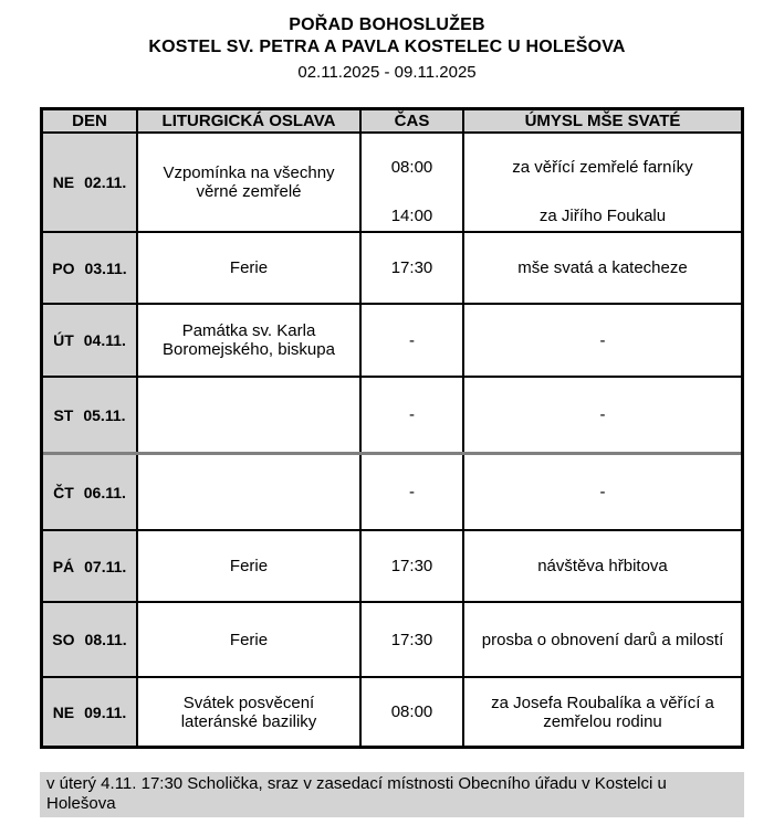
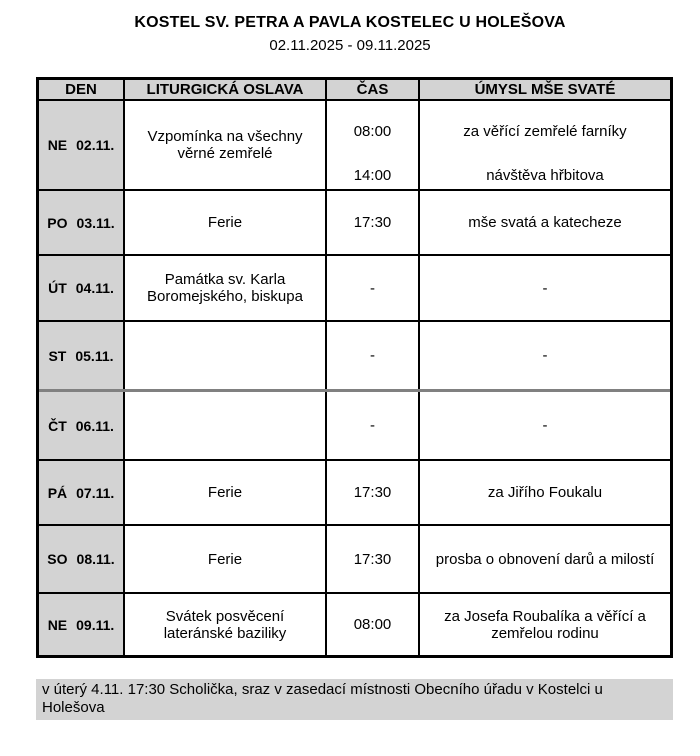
- POŘAD BOHOSLUŽEB
  KOSTEL SV. PETRA A PAVLA KOSTELEC U HOLEŠOVA
  02.11.2025 - 09.11.2025
  DEN
  LITURGICKÁ OSLAVA
  ČAS
  ÚMYSL MŠE SVATÉ
  NE
  02.11.
  Vzpomínka na všechny věrné zemřelé
  08:00
  14:00
  za věřící zemřelé farníky
- za Jiřího Foukalu
+ návštěva hřbitova
  PO
  03.11.
  Ferie
  17:30
  mše svatá a katecheze
  ÚT
  04.11.
  Památka sv. Karla Boromejského, biskupa
  -
  -
  ST
  05.11.
  -
  -
  ČT
  06.11.
  -
  -
  PÁ
  07.11.
  Ferie
  17:30
- návštěva hřbitova
+ za Jiřího Foukalu
  SO
  08.11.
  Ferie
  17:30
  prosba o obnovení darů a milostí
  NE
  09.11.
  Svátek posvěcení lateránské baziliky
  08:00
  za Josefa Roubalíka a věřící a zemřelou rodinu
  v úterý 4.11. 17:30 Scholička, sraz v zasedací místnosti Obecního úřadu v Kostelci u Holešova
